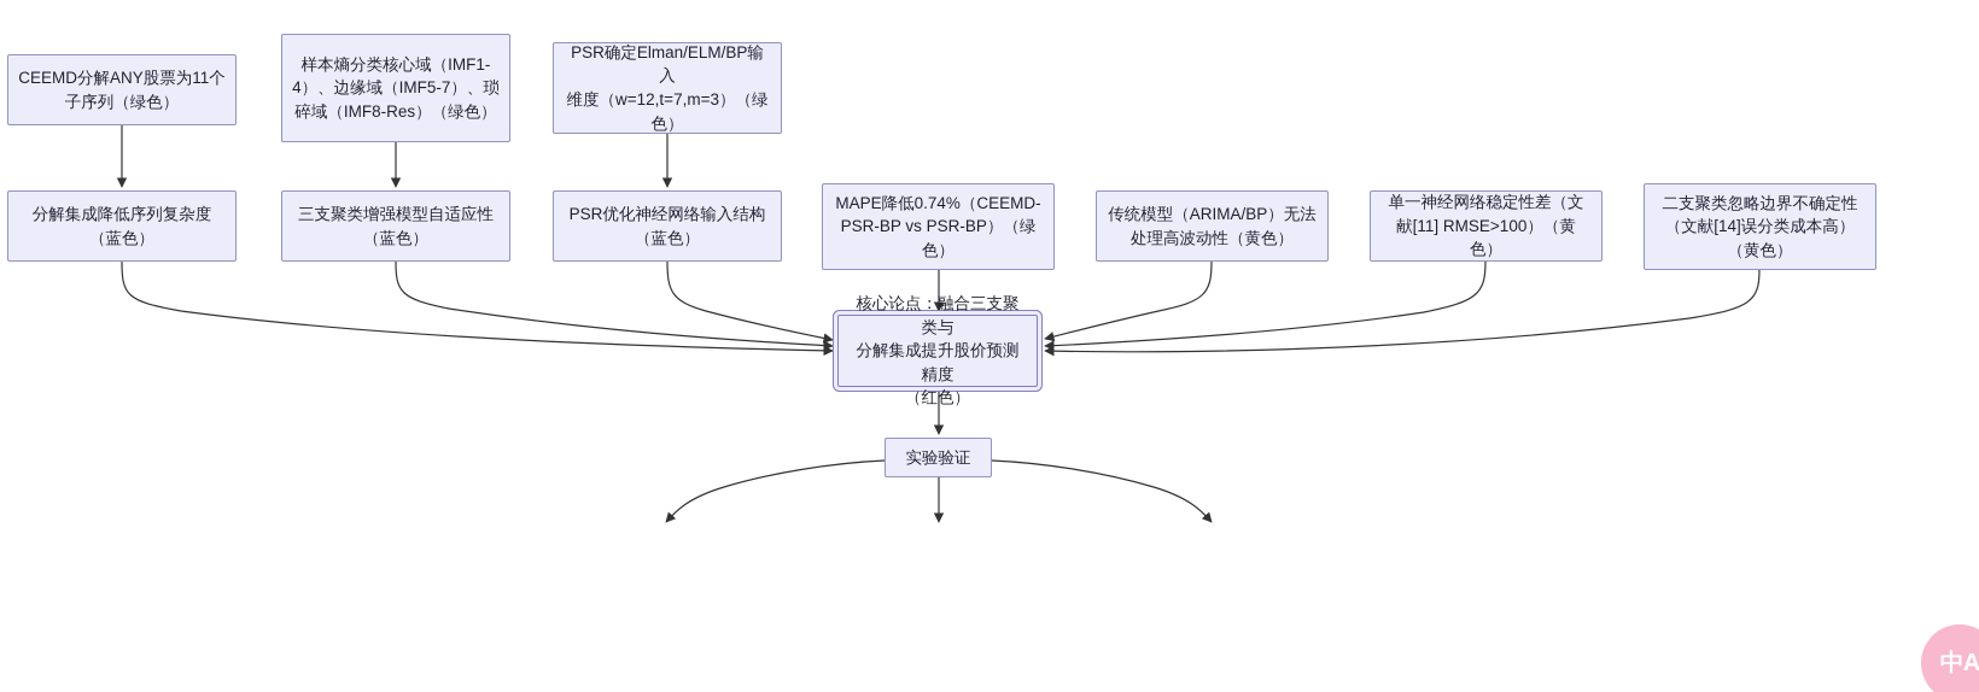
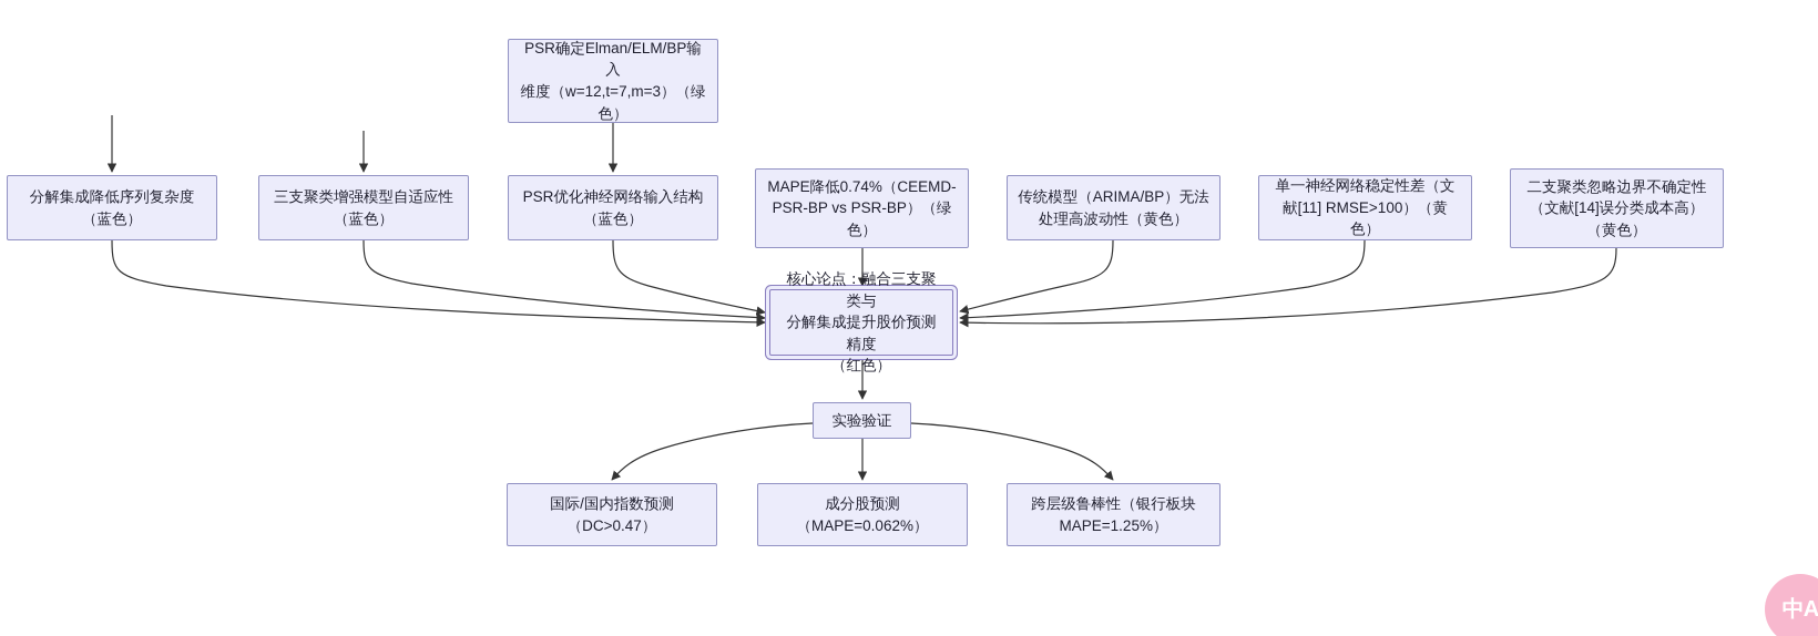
- CEEMD分解ANY股票为11个
- 子序列（绿色）
- 样本熵分类核心域（IMF1-
- 4）、边缘域（IMF5-7）、琐
- 碎域（IMF8-Res）（绿色）
  PSR确定Elman/ELM/BP输入
  维度（w=12,t=7,m=3）（绿
  色）
  分解集成降低序列复杂度
  （蓝色）
  三支聚类增强模型自适应性
  （蓝色）
  PSR优化神经网络输入结构
  （蓝色）
  MAPE降低0.74%（CEEMD-
  PSR-BP vs PSR-BP）（绿
  色）
  传统模型（ARIMA/BP）无法
  处理高波动性（黄色）
  单一神经网络稳定性差（文
  献[11] RMSE>100）（黄色）
  二支聚类忽略边界不确定性
  （文献[14]误分类成本高）
  （黄色）
  核心论点：融合三支聚类与
  分解集成提升股价预测精度
  （红色）
  实验验证
+ 国际/国内指数预测
+ （DC>0.47）
+ 成分股预测
+ （MAPE=0.062%）
+ 跨层级鲁棒性（银行板块
+ MAPE=1.25%）
  中A
